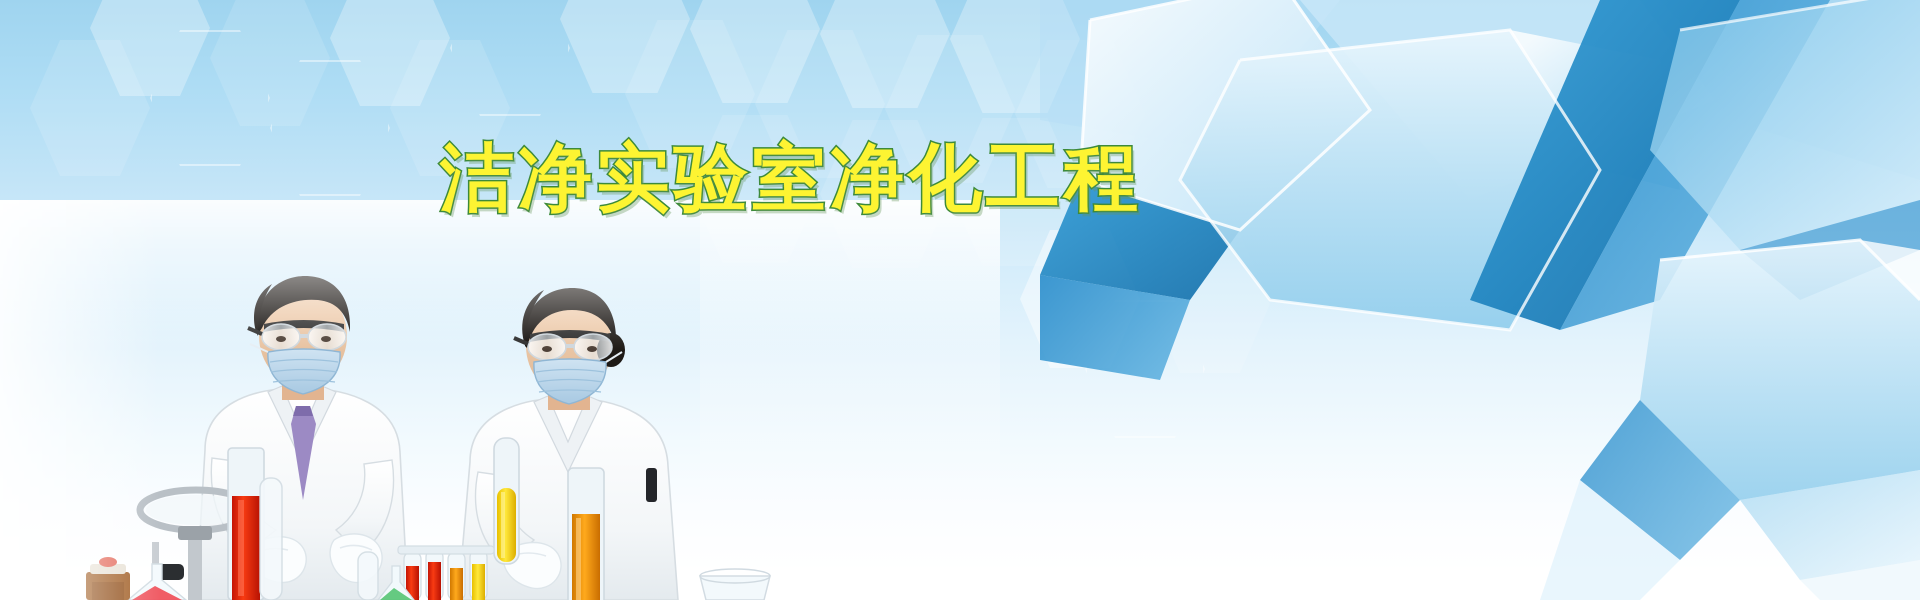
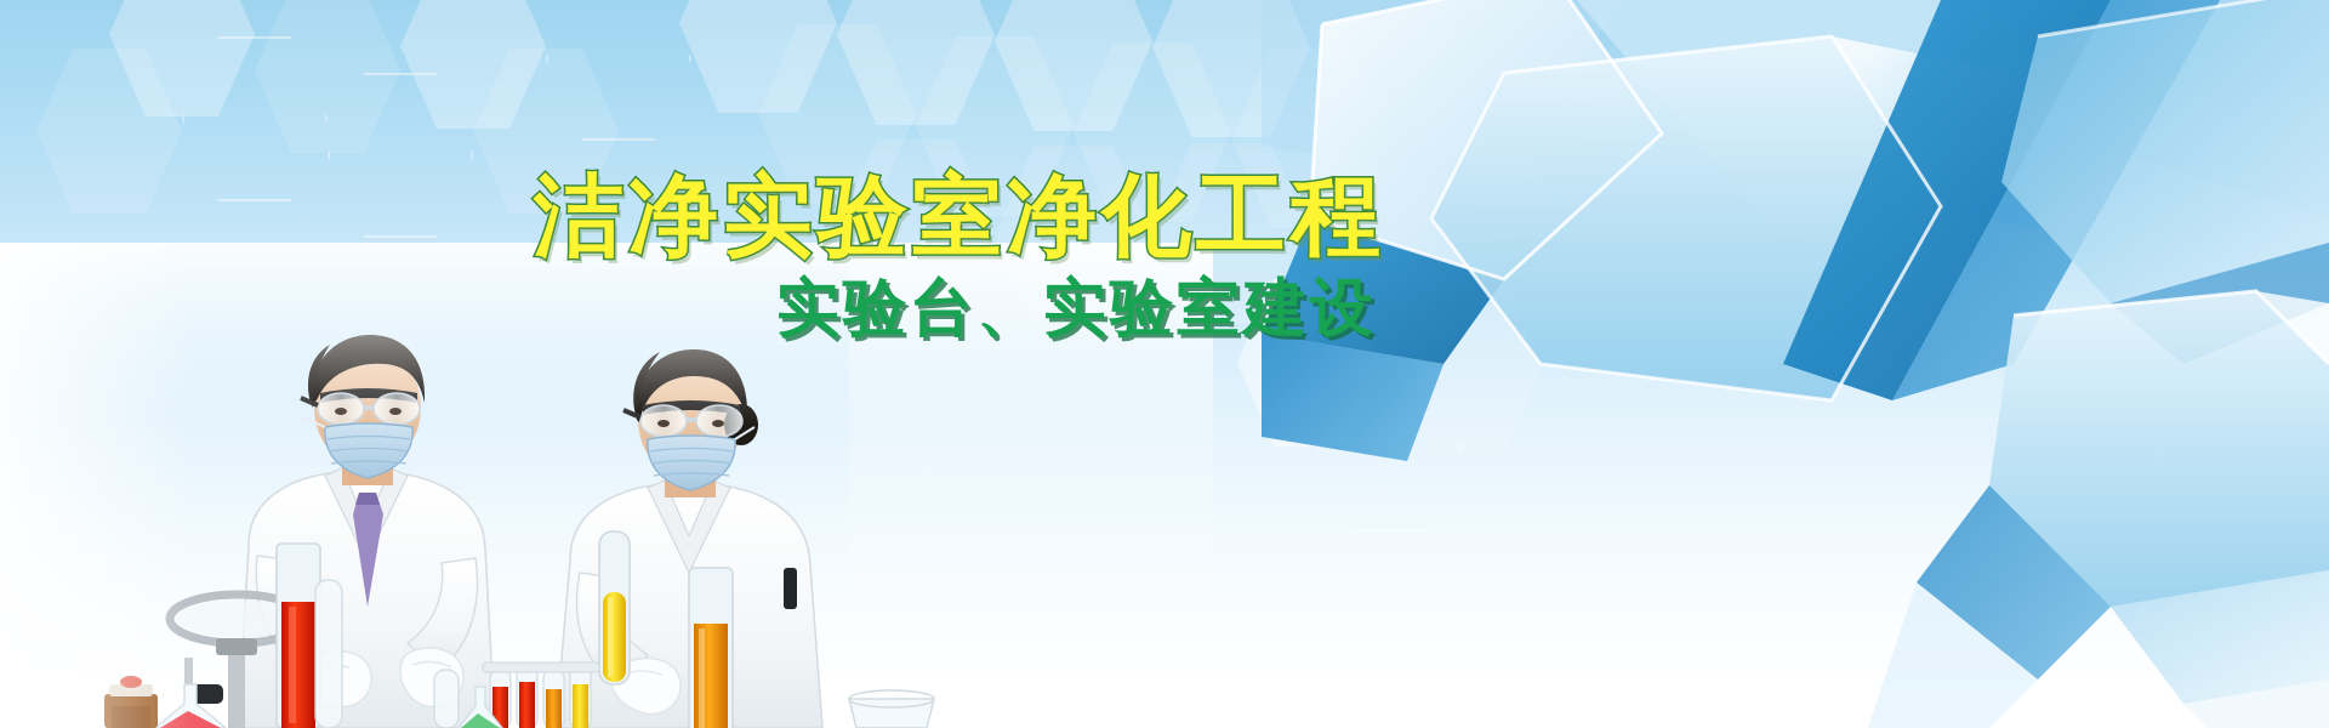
  洁净实验室净化工程
+ 实验台、实验室建设
